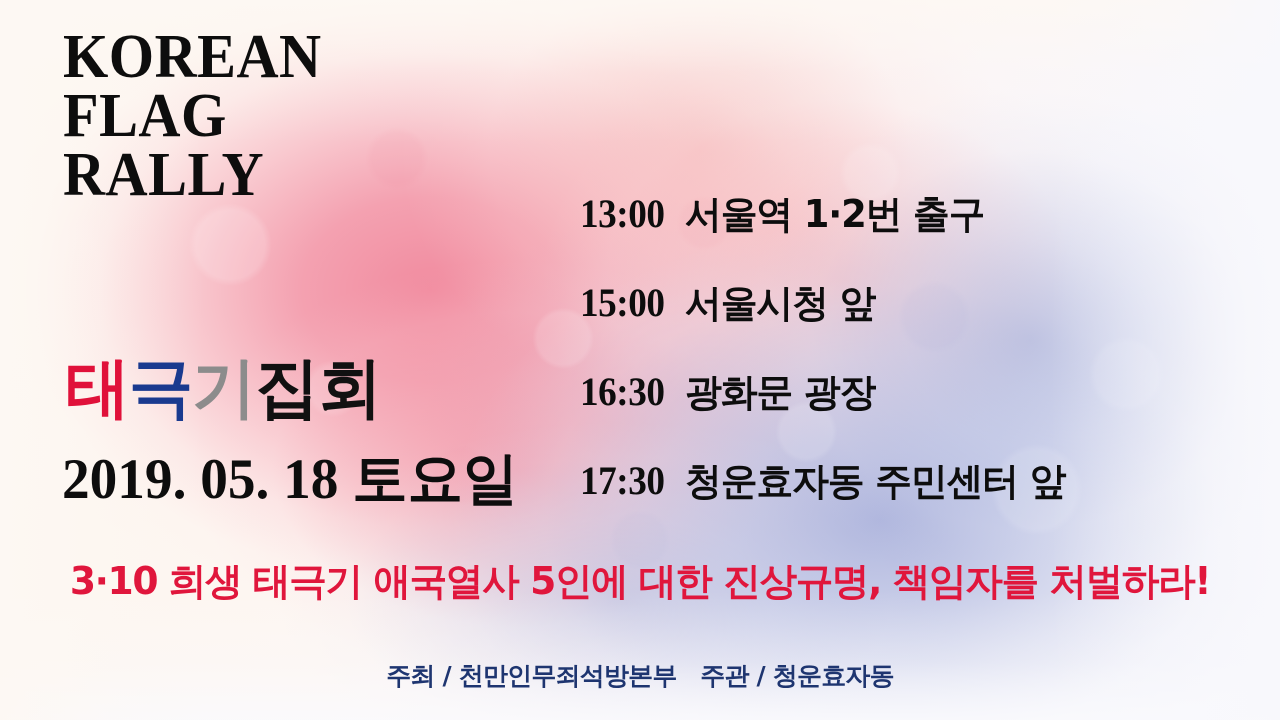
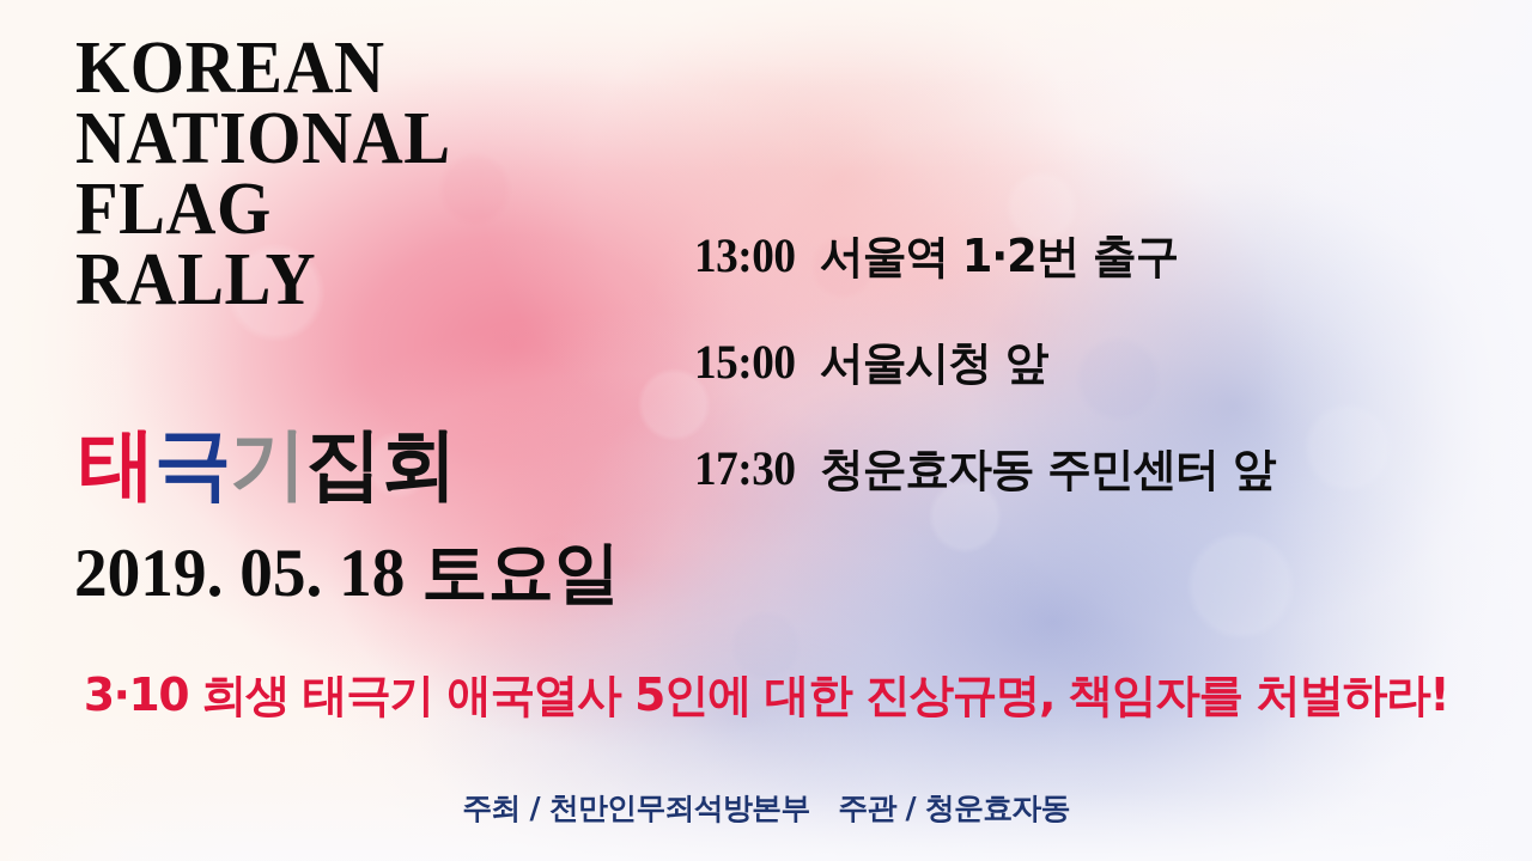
  KOREAN
+ NATIONAL
  FLAG
  RALLY
  태극기집회
  2019. 05. 18 토요일
  13:00
  서울역 1·2번 출구
  15:00
  서울시청 앞
- 16:30
- 광화문 광장
  17:30
  청운효자동 주민센터 앞
  3·10 희생 태극기 애국열사 5인에 대한 진상규명, 책임자를 처벌하라!
  주최 / 천만인무죄석방본부 주관 / 청운효자동
